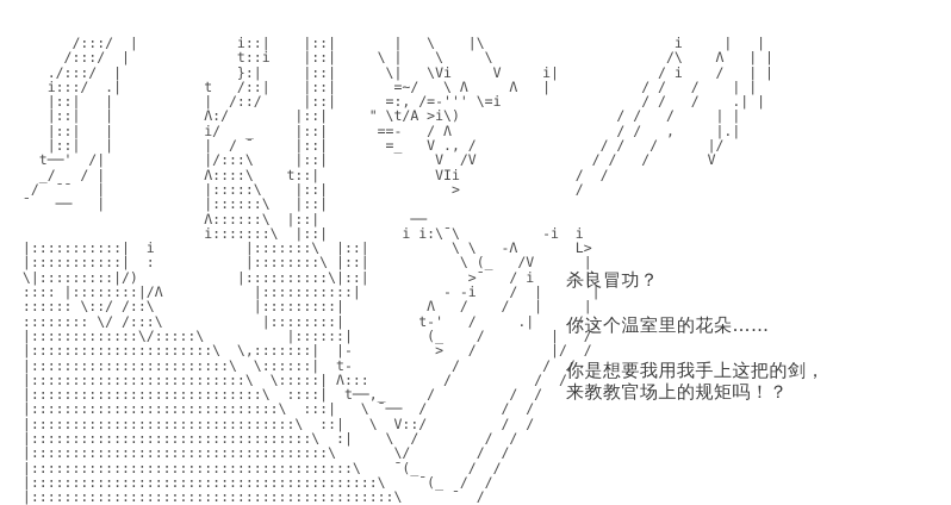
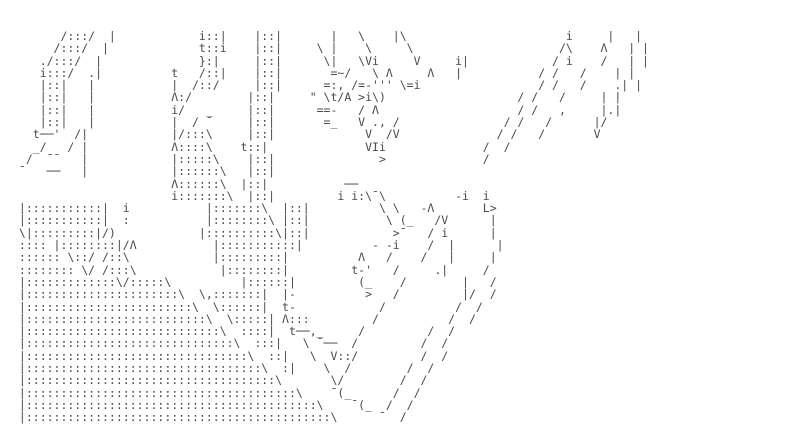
  /:::/ | i::| |::| | \ |\ i | |
  /:::/ | t::i |::| \ | \ \ /\ Λ | |
  ./:::/ | }:| |::| \| \Vi V i| / i / | |
  i:::/ .| t /::| |::| =~/ \ Λ Λ | / / / | |
  |::| | | /::/ |::| =:, /=-''' \=i / / / .| |
  |::| | Λ:/ |::| " \t/A >i\) / / / | |
  |::| | i/ _ |::| ==- / Λ / / , |.|
  |::| | | / ¯ |::| =_ V ., / / / / |/
  t──' /| |/:::\ |::| V /V / / / V
  _/ / | Λ::::\ t::| VIi / /
  / ¯¯ | |:::::\ |::| > /
  ¯ ── | |::::::\ |::|
  Λ::::::\ |::| ──
  i:::::::\ |::| i i:\¯\ -i i
  |:::::::::::| i |:::::::\ |::| \ \ -Λ L>
  |:::::::::::| : |::::::::\ |::| \ (_ /V |
  \|:::::::::|/) |::::::::::\|::| >¯ / i |
  :::: |::::::::|/Λ |:::::::::::| - -i / | |
  :::::: \::/ /::\ |:::::::::| Λ / / | |
  :::::::: \/ /:::\ |::::::::| t-' / .| /
  |:::::::::::::\/:::::\ |::::::| (_ / | /
  |::::::::::::::::::::::\ \,:::::::| |- > / |/ /
  |::::::::::::::::::::::::\ \::::::| t- / / /
  |::::::::::::::::::::::::::\ \:::::| Λ::: / / /
  |::::::::::::::::::::::::::::\ ::::| t──,_ / / /
  |::::::::::::::::::::::::::::::\ :::| \ ¯── / / /
  |::::::::::::::::::::::::::::::::\ ::| \ V::/ / /
  |::::::::::::::::::::::::::::::::::\ :| \ / / /
  |::::::::::::::::::::::::::::::::::::\ \/ / /
  |:::::::::::::::::::::::::::::::::::::::\ ¯(_ / /
  |::::::::::::::::::::::::::::::::::::::::::\ ¯(_ / /
  |::::::::::::::::::::::::::::::::::::::::::::\ ¯ /
- 杀良冒功？
- 你这个温室里的花朵……
- 你是想要我用我手上这把的剑，
- 来教教官场上的规矩吗！？
